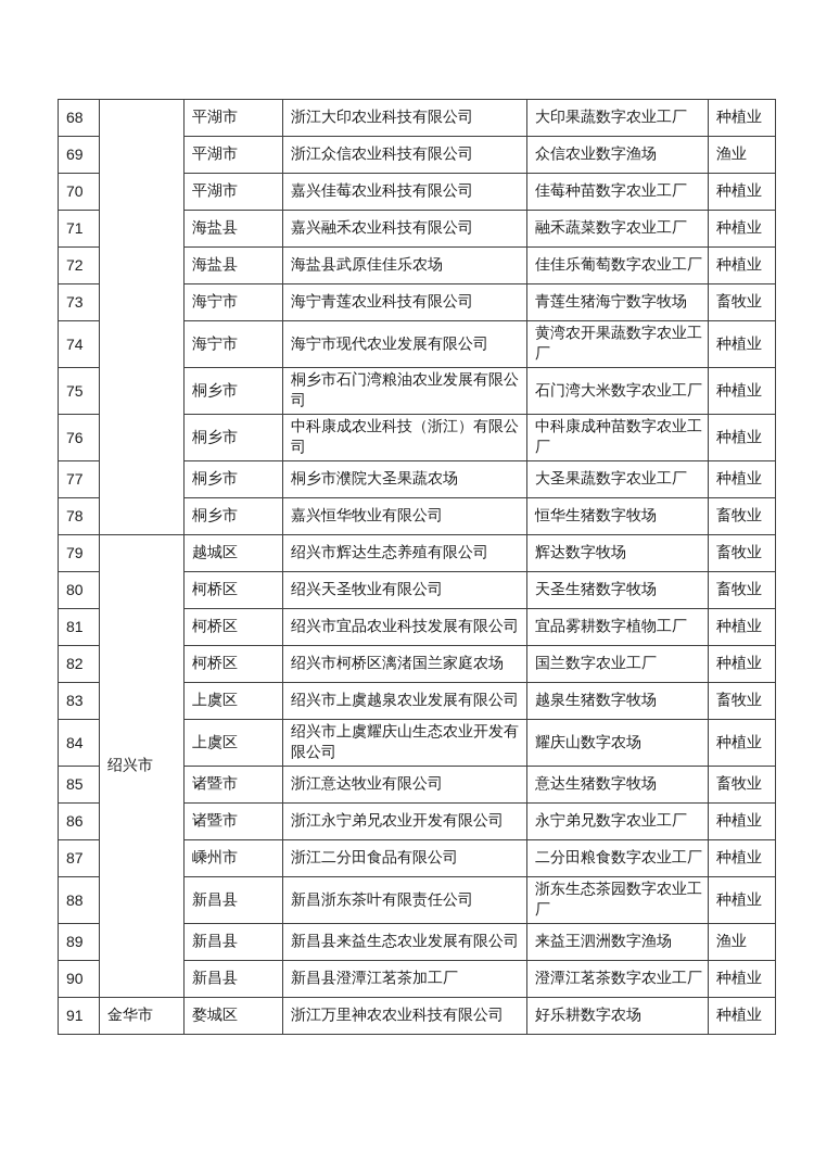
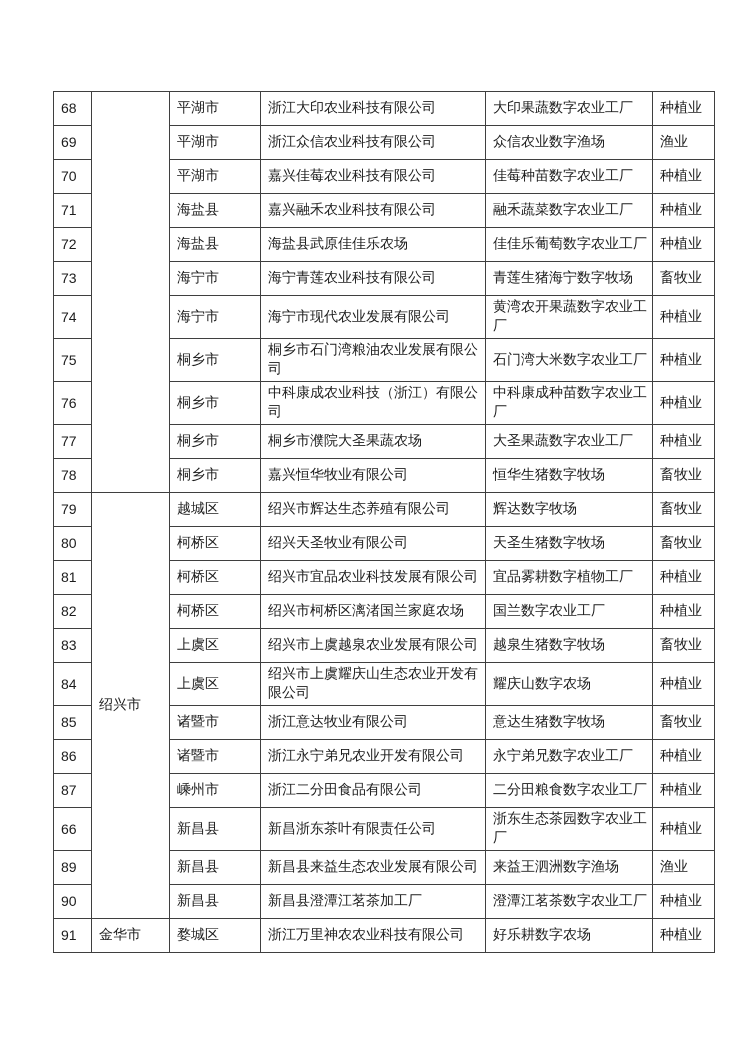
  68		平湖市	浙江大印农业科技有限公司	大印果蔬数字农业工厂	种植业
  69	平湖市	浙江众信农业科技有限公司	众信农业数字渔场	渔业
  70	平湖市	嘉兴佳莓农业科技有限公司	佳莓种苗数字农业工厂	种植业
  71	海盐县	嘉兴融禾农业科技有限公司	融禾蔬菜数字农业工厂	种植业
  72	海盐县	海盐县武原佳佳乐农场	佳佳乐葡萄数字农业工厂	种植业
  73	海宁市	海宁青莲农业科技有限公司	青莲生猪海宁数字牧场	畜牧业
  74	海宁市	海宁市现代农业发展有限公司	黄湾农开果蔬数字农业工厂	种植业
  75	桐乡市	桐乡市石门湾粮油农业发展有限公司	石门湾大米数字农业工厂	种植业
  76	桐乡市	中科康成农业科技（浙江）有限公司	中科康成种苗数字农业工厂	种植业
  77	桐乡市	桐乡市濮院大圣果蔬农场	大圣果蔬数字农业工厂	种植业
  78	桐乡市	嘉兴恒华牧业有限公司	恒华生猪数字牧场	畜牧业
  79	绍兴市	越城区	绍兴市辉达生态养殖有限公司	辉达数字牧场	畜牧业
  80	柯桥区	绍兴天圣牧业有限公司	天圣生猪数字牧场	畜牧业
  81	柯桥区	绍兴市宜品农业科技发展有限公司	宜品雾耕数字植物工厂	种植业
  82	柯桥区	绍兴市柯桥区漓渚国兰家庭农场	国兰数字农业工厂	种植业
  83	上虞区	绍兴市上虞越泉农业发展有限公司	越泉生猪数字牧场	畜牧业
  84	上虞区	绍兴市上虞耀庆山生态农业开发有限公司	耀庆山数字农场	种植业
  85	诸暨市	浙江意达牧业有限公司	意达生猪数字牧场	畜牧业
  86	诸暨市	浙江永宁弟兄农业开发有限公司	永宁弟兄数字农业工厂	种植业
  87	嵊州市	浙江二分田食品有限公司	二分田粮食数字农业工厂	种植业
- 88	新昌县	新昌浙东茶叶有限责任公司	浙东生态茶园数字农业工厂	种植业
+ 66	新昌县	新昌浙东茶叶有限责任公司	浙东生态茶园数字农业工厂	种植业
  89	新昌县	新昌县来益生态农业发展有限公司	来益王泗洲数字渔场	渔业
  90	新昌县	新昌县澄潭江茗茶加工厂	澄潭江茗茶数字农业工厂	种植业
  91	金华市	婺城区	浙江万里神农农业科技有限公司	好乐耕数字农场	种植业
